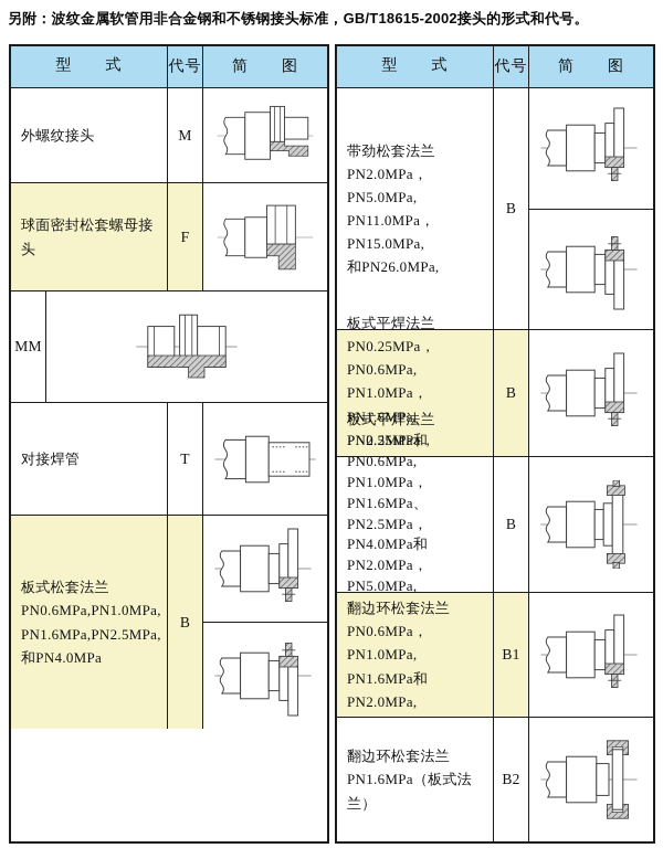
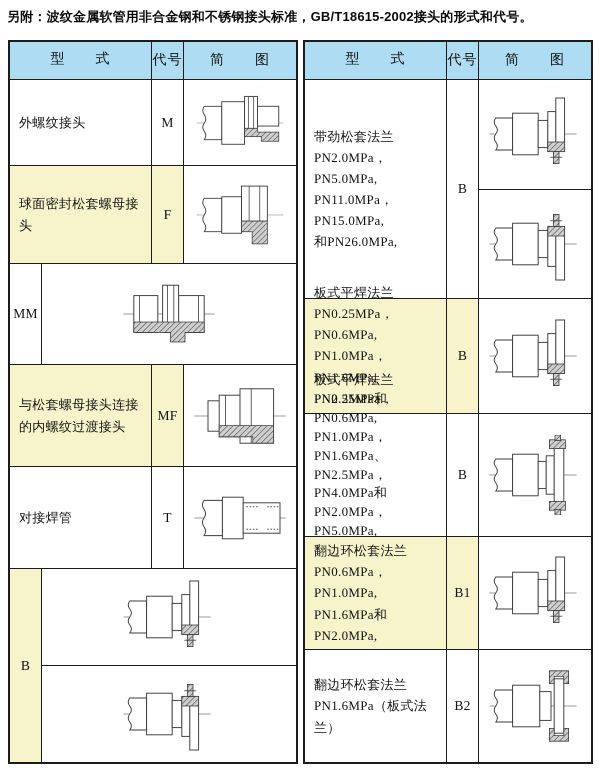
  另附：波纹金属软管用非合金钢和不锈钢接头标准，GB/T18615-2002接头的形式和代号。
  型 式
  代号
  简 图
  外螺纹接头
  M
  球面密封松套螺母接头
  F
  MM
+ 与松套螺母接头连接的内螺纹过渡接头
+ MF
  对接焊管
  T
- 板式松套法兰
- PN0.6MPa,PN1.0MPa,
- PN1.6MPa,PN2.5MPa,
- 和PN4.0MPa
  B
  型 式
  代号
  简 图
  带劲松套法兰
  PN2.0MPa，PN5.0MPa,
  PN11.0MPa，PN15.0MPa,
  和PN26.0MPa,
  B
  板式平焊法兰
  PN0.25MPa，PN0.6MPa,
  PN1.0MPa，PN1.6MPa,
  B
  板式平焊法兰
  PN0.25MPa，PN0.6MPa,
  PN1.0MPa，PN1.6MPa、
  PN2.5MPa，PN4.0MPa和
  PN2.0MPa，PN5.0MPa,
  B
  翻边环松套法兰
  PN0.6MPa，PN1.0MPa,
  PN1.6MPa和PN2.0MPa,
  B1
  翻边环松套法兰
  PN1.6MPa（板式法兰）
  B2
